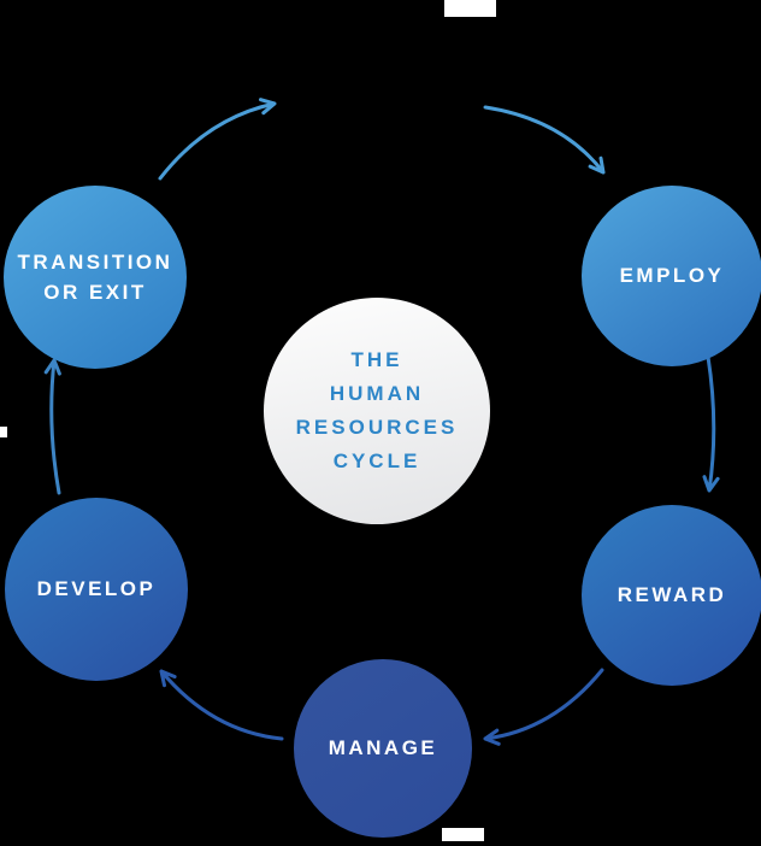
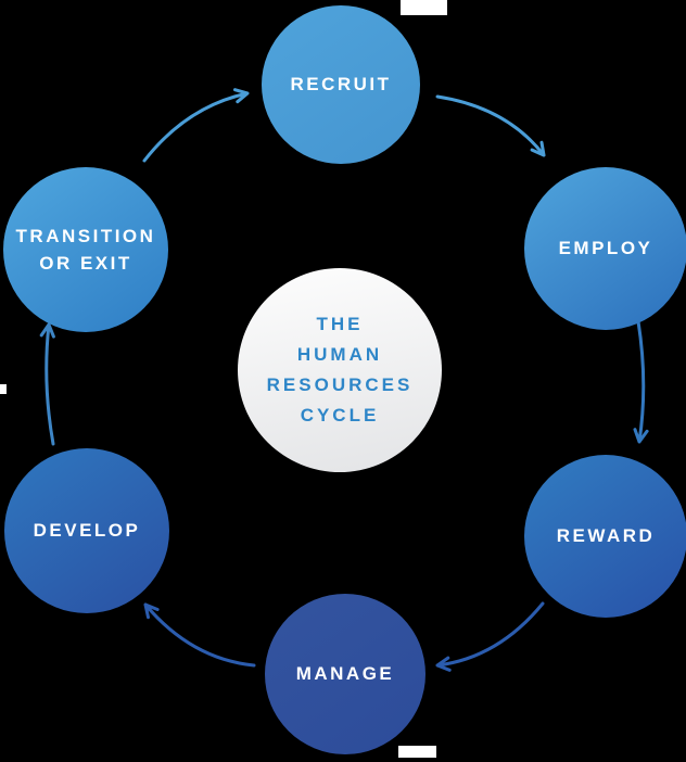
+ RECRUIT
  EMPLOY
  REWARD
  MANAGE
  DEVELOP
  TRANSITION OR EXIT
  THE
  HUMAN
  RESOURCES
  CYCLE
